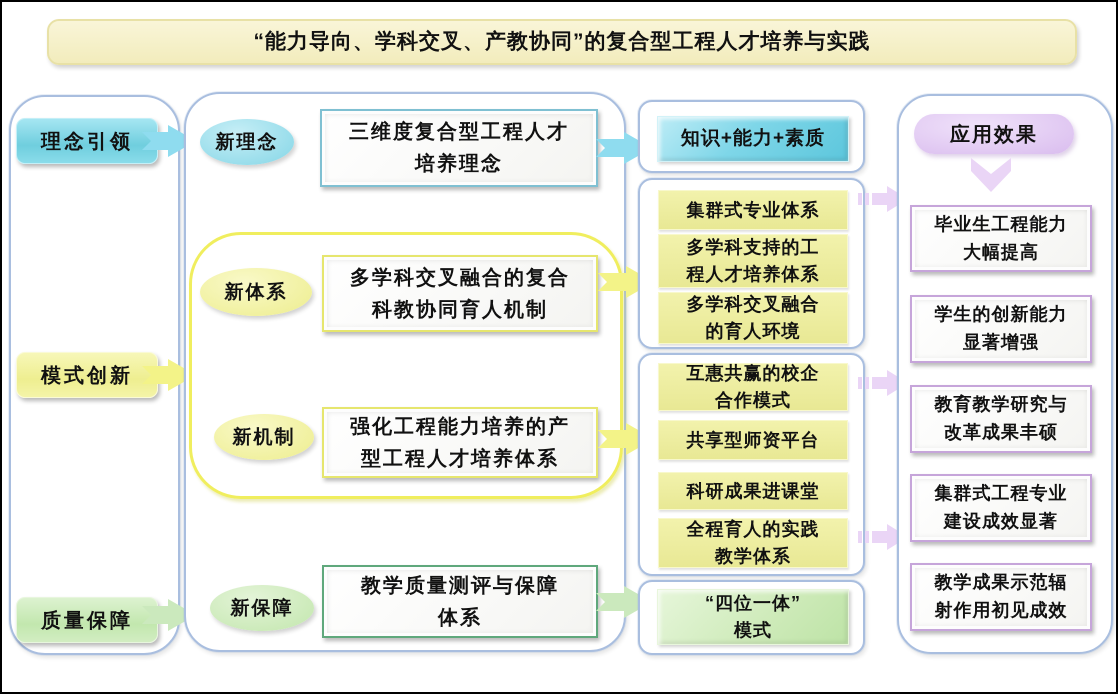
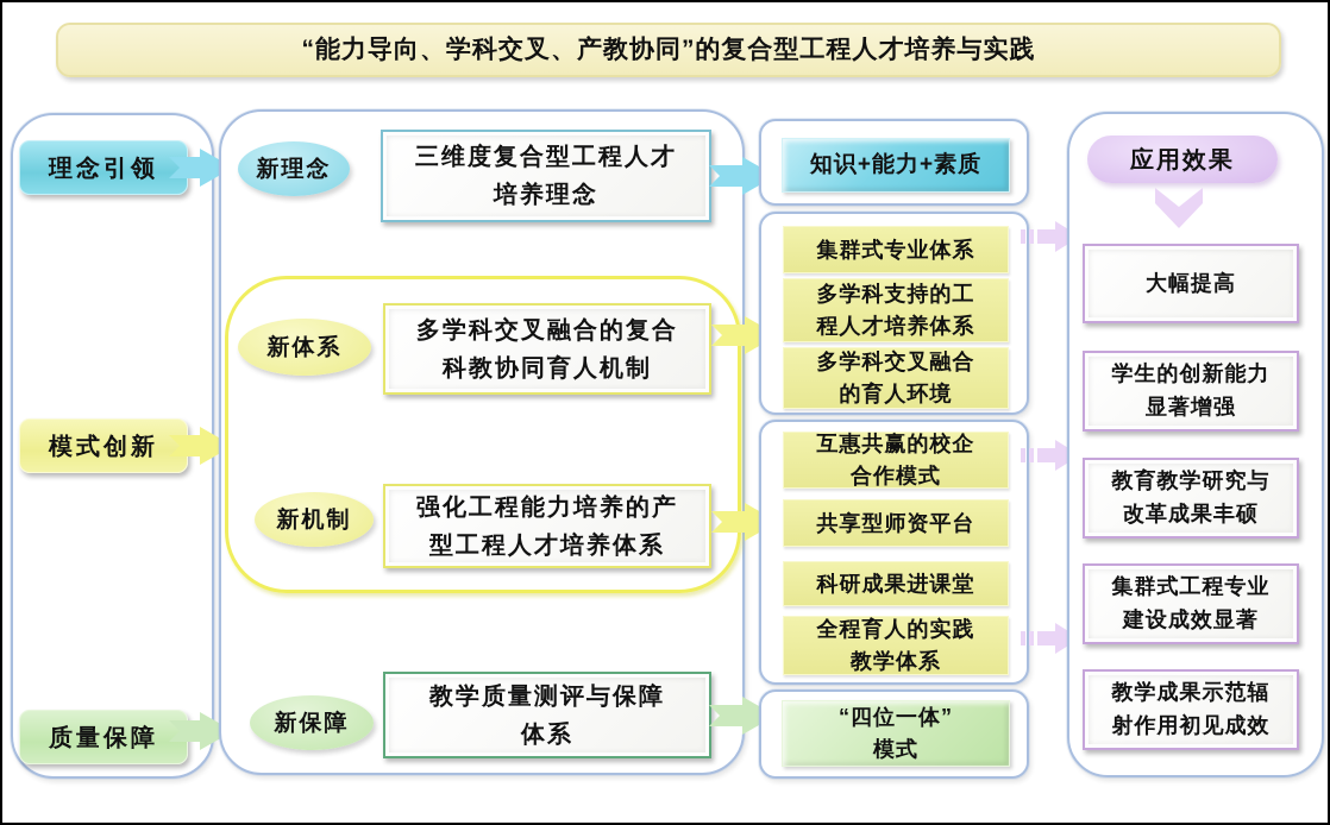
  “能力导向、学科交叉、产教协同”的复合型工程人才培养与实践
  理念引领
  模式创新
  质量保障
  新理念
  新体系
  新机制
  新保障
  三维度复合型工程人才
  培养理念
  多学科交叉融合的复合
  科教协同育人机制
  强化工程能力培养的产
  型工程人才培养体系
  教学质量测评与保障
  体系
  知识+能力+素质
  集群式专业体系
  多学科支持的工
  程人才培养体系
  多学科交叉融合
  的育人环境
  互惠共赢的校企
  合作模式
  共享型师资平台
  科研成果进课堂
  全程育人的实践
  教学体系
  “四位一体”
  模式
  应用效果
- 毕业生工程能力
  大幅提高
  学生的创新能力
  显著增强
  教育教学研究与
  改革成果丰硕
  集群式工程专业
  建设成效显著
  教学成果示范辐
  射作用初见成效
